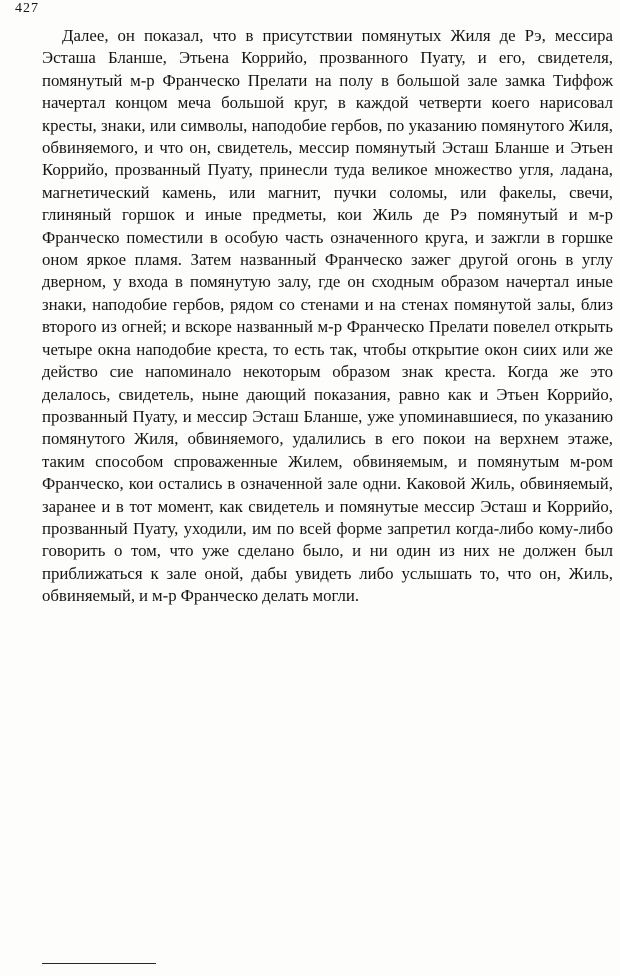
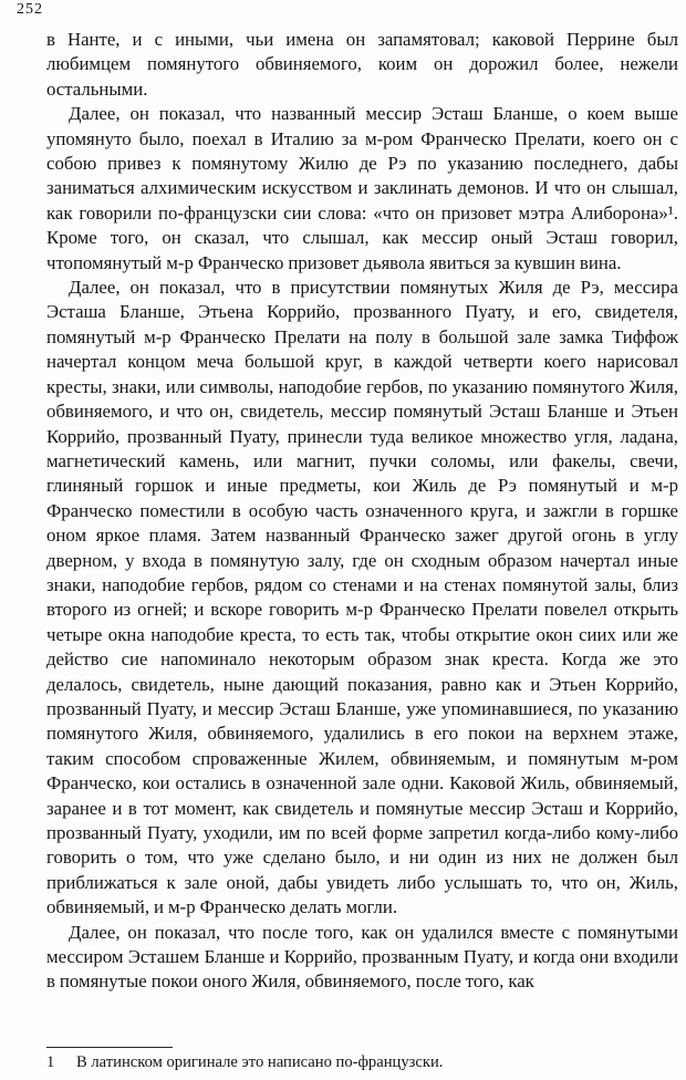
- 427
+ 252
+ в Нанте, и с иными, чьи имена он запамятовал; каковой Перрине был любимцем помянутого обвиняемого, коим он дорожил более, нежели остальными.
+ Далее, он показал, что названный мессир Эсташ Бланше, о коем выше упомянуто было, поехал в Италию за м-ром Франческо Прелати, коего он с собою привез к помянутому Жилю де Рэ по указанию последнего, дабы заниматься алхимическим искусством и заклинать демонов. И что он слышал, как говорили по-французски сии слова: «что он призовет мэтра Алиборона»¹. Кроме того, он сказал, что слышал, как мессир оный Эсташ говорил, чтопомянутый м-р Франческо призовет дьявола явиться за кувшин вина.
- Далее, он показал, что в присутствии помянутых Жиля де Рэ, мессира Эсташа Бланше, Этьена Коррийо, прозванного Пуату, и его, свидетеля, помянутый м-р Франческо Прелати на полу в большой зале замка Тиффож начертал концом меча большой круг, в каждой четверти коего нарисовал кресты, знаки, или символы, наподобие гербов, по указанию помянутого Жиля, обвиняемого, и что он, свидетель, мессир помянутый Эсташ Бланше и Этьен Коррийо, прозванный Пуату, принесли туда великое множество угля, ладана, магнетический камень, или магнит, пучки соломы, или факелы, свечи, глиняный горшок и иные предметы, кои Жиль де Рэ помянутый и м-р Франческо поместили в особую часть означенного круга, и зажгли в горшке оном яркое пламя. Затем названный Франческо зажег другой огонь в углу дверном, у входа в помянутую залу, где он сходным образом начертал иные знаки, наподобие гербов, рядом со стенами и на стенах помянутой залы, близ второго из огней; и вскоре названный м-р Франческо Прелати повелел открыть четыре окна наподобие креста, то есть так, чтобы открытие окон сиих или же действо сие напоминало некоторым образом знак креста. Когда же это делалось, свидетель, ныне дающий показания, равно как и Этьен Коррийо, прозванный Пуату, и мессир Эсташ Бланше, уже упоминавшиеся, по указанию помянутого Жиля, обвиняемого, удалились в его покои на верхнем этаже, таким способом спроваженные Жилем, обвиняемым, и помянутым м-ром Франческо, кои остались в означенной зале одни. Каковой Жиль, обвиняемый, заранее и в тот момент, как свидетель и помянутые мессир Эсташ и Коррийо, прозванный Пуату, уходили, им по всей форме запретил когда-либо кому-либо говорить о том, что уже сделано было, и ни один из них не должен был приближаться к зале оной, дабы увидеть либо услышать то, что он, Жиль, обвиняемый, и м-р Франческо делать могли.
+ Далее, он показал, что в присутствии помянутых Жиля де Рэ, мессира Эсташа Бланше, Этьена Коррийо, прозванного Пуату, и его, свидетеля, помянутый м-р Франческо Прелати на полу в большой зале замка Тиффож начертал концом меча большой круг, в каждой четверти коего нарисовал кресты, знаки, или символы, наподобие гербов, по указанию помянутого Жиля, обвиняемого, и что он, свидетель, мессир помянутый Эсташ Бланше и Этьен Коррийо, прозванный Пуату, принесли туда великое множество угля, ладана, магнетический камень, или магнит, пучки соломы, или факелы, свечи, глиняный горшок и иные предметы, кои Жиль де Рэ помянутый и м-р Франческо поместили в особую часть означенного круга, и зажгли в горшке оном яркое пламя. Затем названный Франческо зажег другой огонь в углу дверном, у входа в помянутую залу, где он сходным образом начертал иные знаки, наподобие гербов, рядом со стенами и на стенах помянутой залы, близ второго из огней; и вскоре говорить м-р Франческо Прелати повелел открыть четыре окна наподобие креста, то есть так, чтобы открытие окон сиих или же действо сие напоминало некоторым образом знак креста. Когда же это делалось, свидетель, ныне дающий показания, равно как и Этьен Коррийо, прозванный Пуату, и мессир Эсташ Бланше, уже упоминавшиеся, по указанию помянутого Жиля, обвиняемого, удалились в его покои на верхнем этаже, таким способом спроваженные Жилем, обвиняемым, и помянутым м-ром Франческо, кои остались в означенной зале одни. Каковой Жиль, обвиняемый, заранее и в тот момент, как свидетель и помянутые мессир Эсташ и Коррийо, прозванный Пуату, уходили, им по всей форме запретил когда-либо кому-либо говорить о том, что уже сделано было, и ни один из них не должен был приближаться к зале оной, дабы увидеть либо услышать то, что он, Жиль, обвиняемый, и м-р Франческо делать могли.
+ Далее, он показал, что после того, как он удалился вместе с помянутыми мессиром Эсташем Бланше и Коррийо, прозванным Пуату, и когда они входили в помянутые покои оного Жиля, обвиняемого, после того, как
+ 1
+ В латинском оригинале это написано по-французски.
